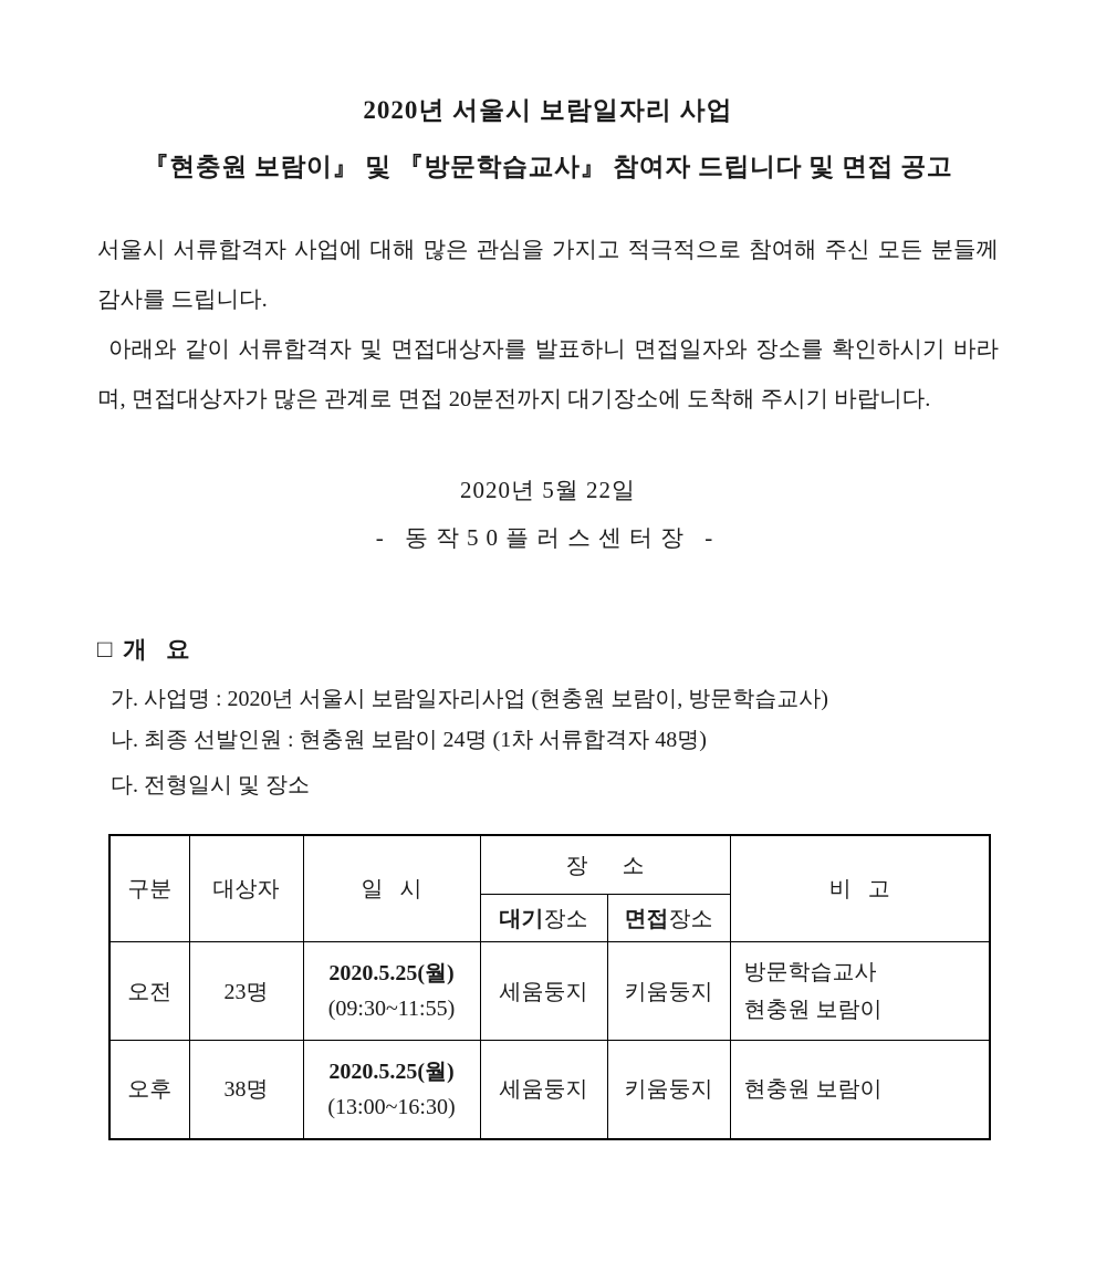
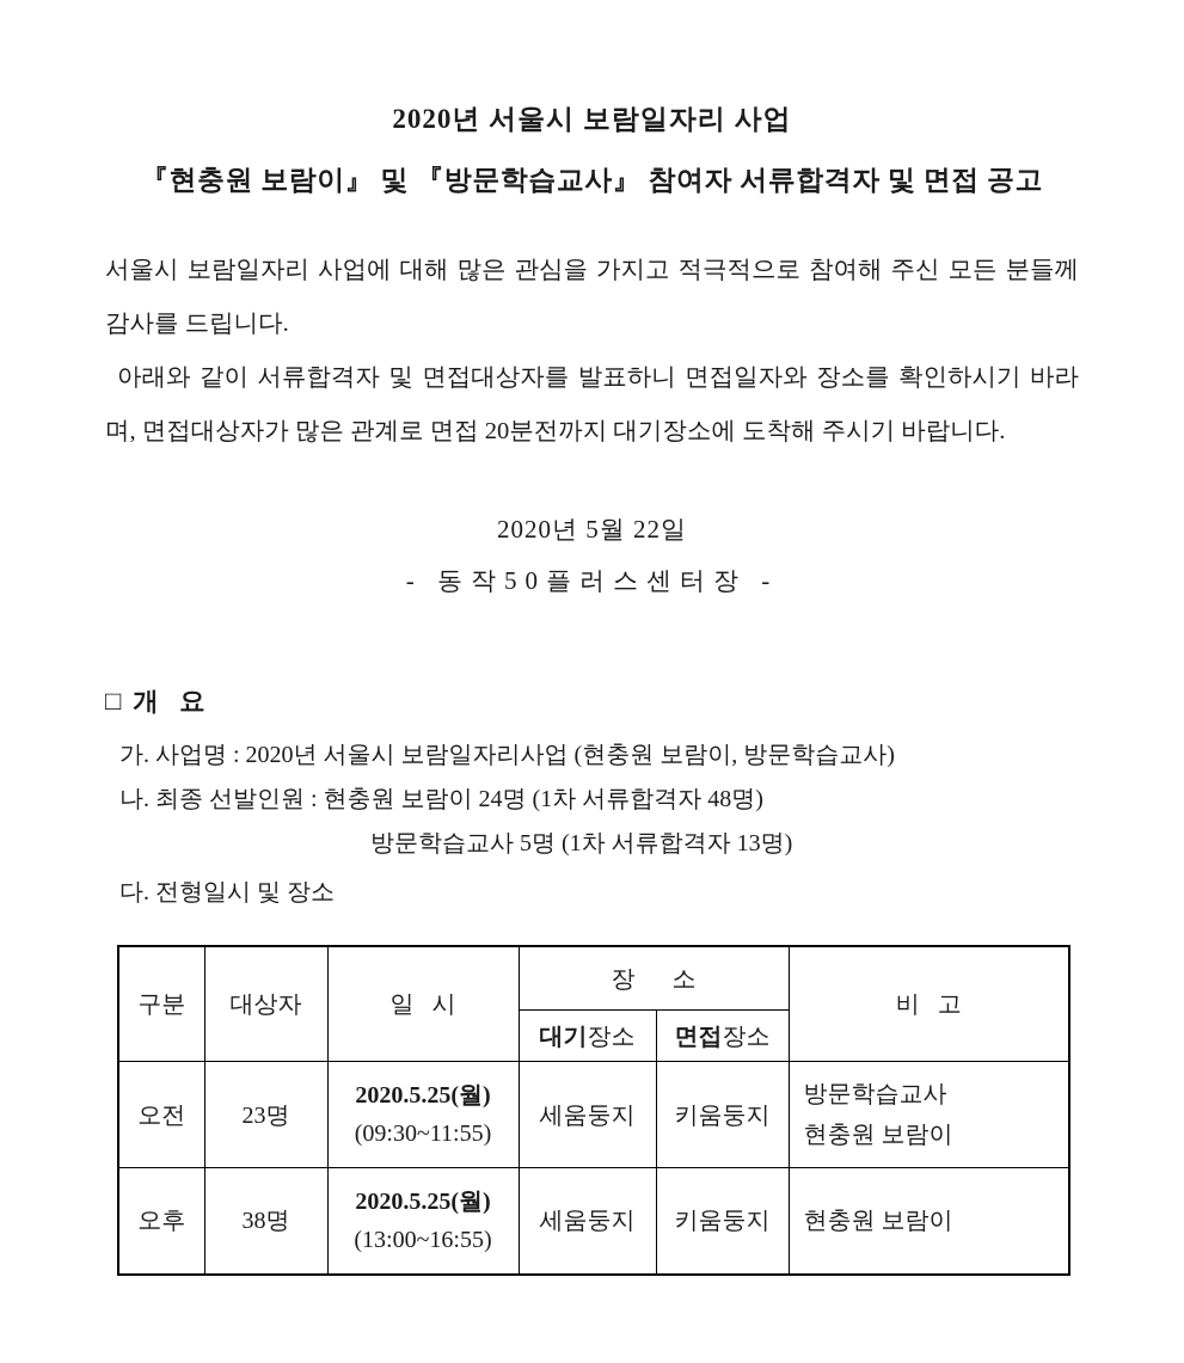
  2020년 서울시 보람일자리 사업
- 『현충원 보람이』 및 『방문학습교사』 참여자 드립니다 및 면접 공고
+ 『현충원 보람이』 및 『방문학습교사』 참여자 서류합격자 및 면접 공고
- 서울시 서류합격자 사업에 대해 많은 관심을 가지고 적극적으로 참여해 주신 모든 분들께 감사를 드립니다.
+ 서울시 보람일자리 사업에 대해 많은 관심을 가지고 적극적으로 참여해 주신 모든 분들께 감사를 드립니다.
  아래와 같이 서류합격자 및 면접대상자를 발표하니 면접일자와 장소를 확인하시기 바라며, 면접대상자가 많은 관계로 면접 20분전까지 대기장소에 도착해 주시기 바랍니다.
  2020년 5월 22일
  - 동작50플러스센터장 -
  □ 개 요
  가. 사업명 : 2020년 서울시 보람일자리사업 (현충원 보람이, 방문학습교사)
  나. 최종 선발인원 : 현충원 보람이 24명 (1차 서류합격자 48명)
+ 방문학습교사 5명 (1차 서류합격자 13명)
  다. 전형일시 및 장소
  구분	대상자	일 시	장 소	비 고
  대기장소	면접장소
  오전	23명	2020.5.25(월) (09:30~11:55)	세움둥지	키움둥지	방문학습교사 현충원 보람이
- 오후	38명	2020.5.25(월) (13:00~16:30)	세움둥지	키움둥지	현충원 보람이
+ 오후	38명	2020.5.25(월) (13:00~16:55)	세움둥지	키움둥지	현충원 보람이
